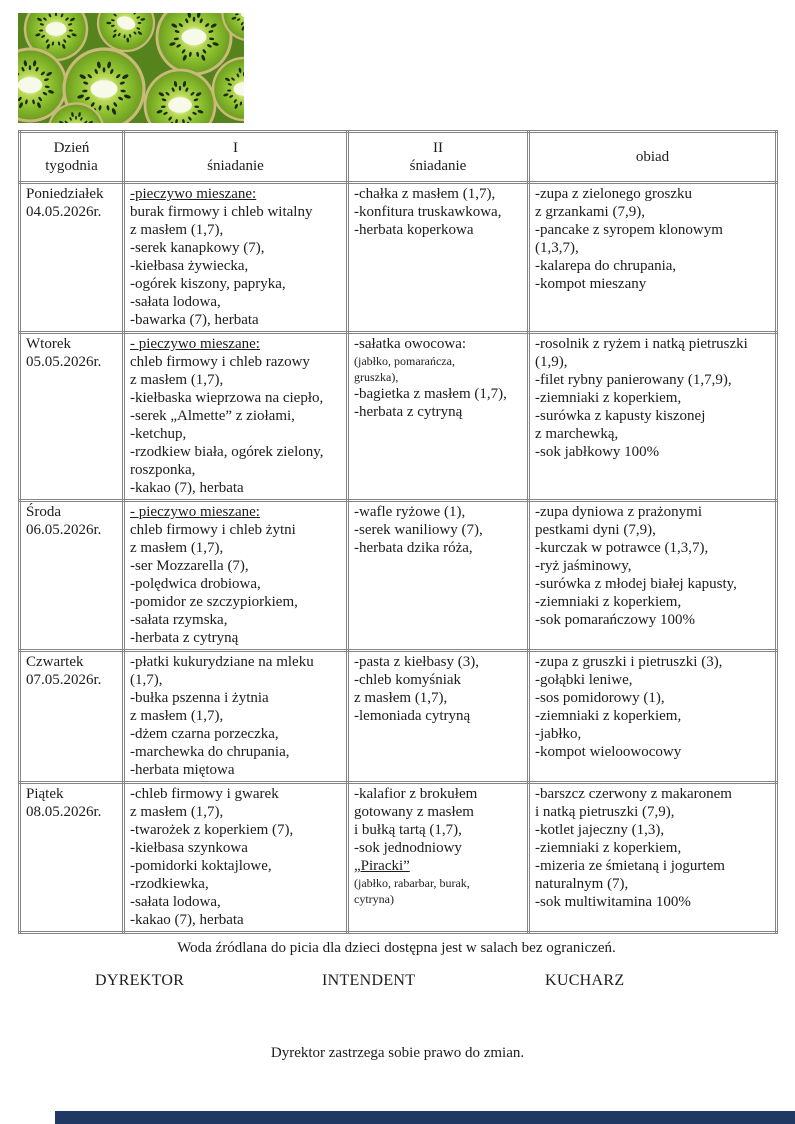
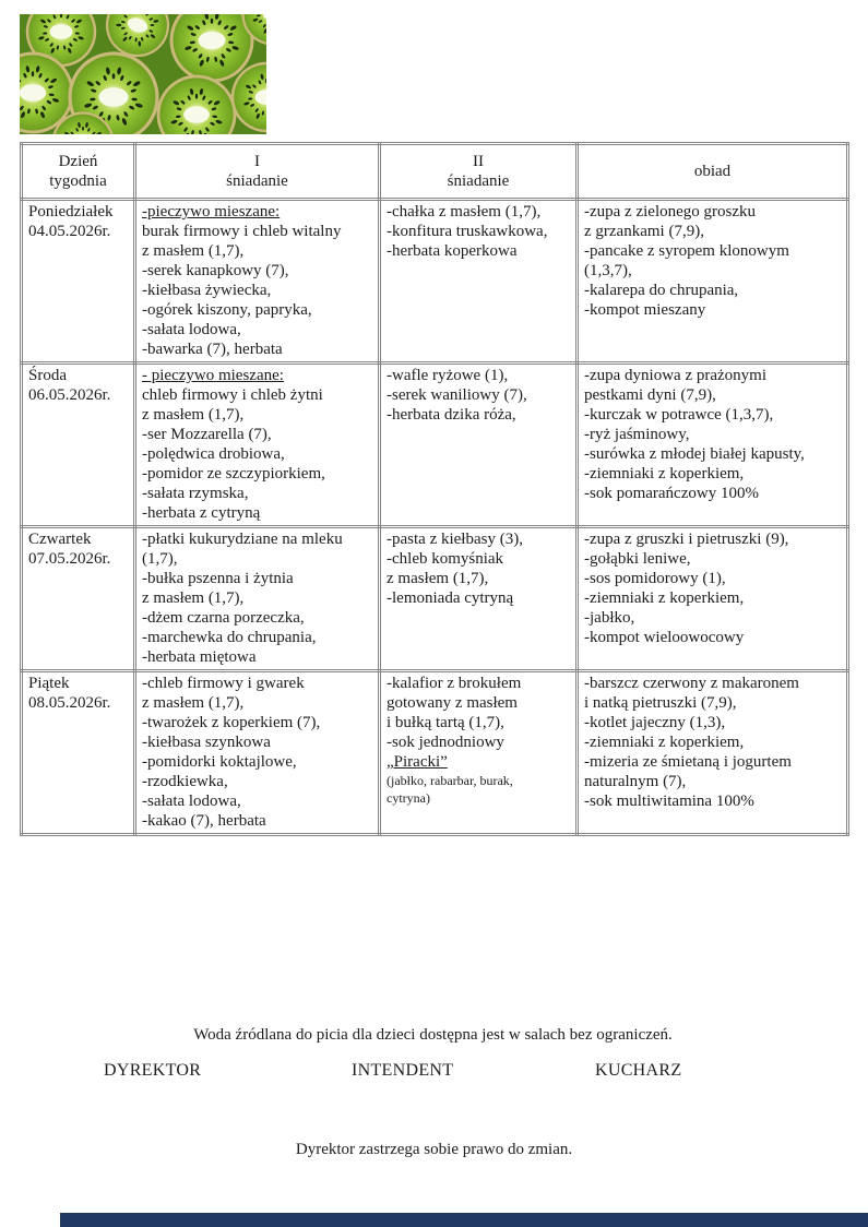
  Dzieńtygodnia	Iśniadanie	IIśniadanie	obiad
  Poniedziałek04.05.2026r.	-pieczywo mieszane:burak firmowy i chleb witalnyz masłem (1,7),-serek kanapkowy (7),-kiełbasa żywiecka,-ogórek kiszony, papryka,-sałata lodowa,-bawarka (7), herbata	-chałka z masłem (1,7),-konfitura truskawkowa,-herbata koperkowa	-zupa z zielonego groszkuz grzankami (7,9),-pancake z syropem klonowym(1,3,7),-kalarepa do chrupania,-kompot mieszany
- Wtorek05.05.2026r.	- pieczywo mieszane:chleb firmowy i chleb razowyz masłem (1,7),-kiełbaska wieprzowa na ciepło,-serek „Almette” z ziołami,-ketchup,-rzodkiew biała, ogórek zielony,roszponka,-kakao (7), herbata	-sałatka owocowa:(jabłko, pomarańcza,gruszka),-bagietka z masłem (1,7),-herbata z cytryną	-rosolnik z ryżem i natką pietruszki(1,9),-filet rybny panierowany (1,7,9),-ziemniaki z koperkiem,-surówka z kapusty kiszonejz marchewką,-sok jabłkowy 100%
  Środa06.05.2026r.	- pieczywo mieszane:chleb firmowy i chleb żytniz masłem (1,7),-ser Mozzarella (7),-polędwica drobiowa,-pomidor ze szczypiorkiem,-sałata rzymska,-herbata z cytryną	-wafle ryżowe (1),-serek waniliowy (7),-herbata dzika róża,	-zupa dyniowa z prażonymipestkami dyni (7,9),-kurczak w potrawce (1,3,7),-ryż jaśminowy,-surówka z młodej białej kapusty,-ziemniaki z koperkiem,-sok pomarańczowy 100%
- Czwartek07.05.2026r.	-płatki kukurydziane na mleku(1,7),-bułka pszenna i żytniaz masłem (1,7),-dżem czarna porzeczka,-marchewka do chrupania,-herbata miętowa	-pasta z kiełbasy (3),-chleb komyśniakz masłem (1,7),-lemoniada cytryną	-zupa z gruszki i pietruszki (3),-gołąbki leniwe,-sos pomidorowy (1),-ziemniaki z koperkiem,-jabłko,-kompot wieloowocowy
+ Czwartek07.05.2026r.	-płatki kukurydziane na mleku(1,7),-bułka pszenna i żytniaz masłem (1,7),-dżem czarna porzeczka,-marchewka do chrupania,-herbata miętowa	-pasta z kiełbasy (3),-chleb komyśniakz masłem (1,7),-lemoniada cytryną	-zupa z gruszki i pietruszki (9),-gołąbki leniwe,-sos pomidorowy (1),-ziemniaki z koperkiem,-jabłko,-kompot wieloowocowy
  Piątek08.05.2026r.	-chleb firmowy i gwarekz masłem (1,7),-twarożek z koperkiem (7),-kiełbasa szynkowa-pomidorki koktajlowe,-rzodkiewka,-sałata lodowa,-kakao (7), herbata	-kalafior z brokułemgotowany z masłemi bułką tartą (1,7),-sok jednodniowy„Piracki”(jabłko, rabarbar, burak,cytryna)	-barszcz czerwony z makaronemi natką pietruszki (7,9),-kotlet jajeczny (1,3),-ziemniaki z koperkiem,-mizeria ze śmietaną i jogurtemnaturalnym (7),-sok multiwitamina 100%
  Woda źródlana do picia dla dzieci dostępna jest w salach bez ograniczeń.
  DYREKTOR
  INTENDENT
  KUCHARZ
  Dyrektor zastrzega sobie prawo do zmian.
